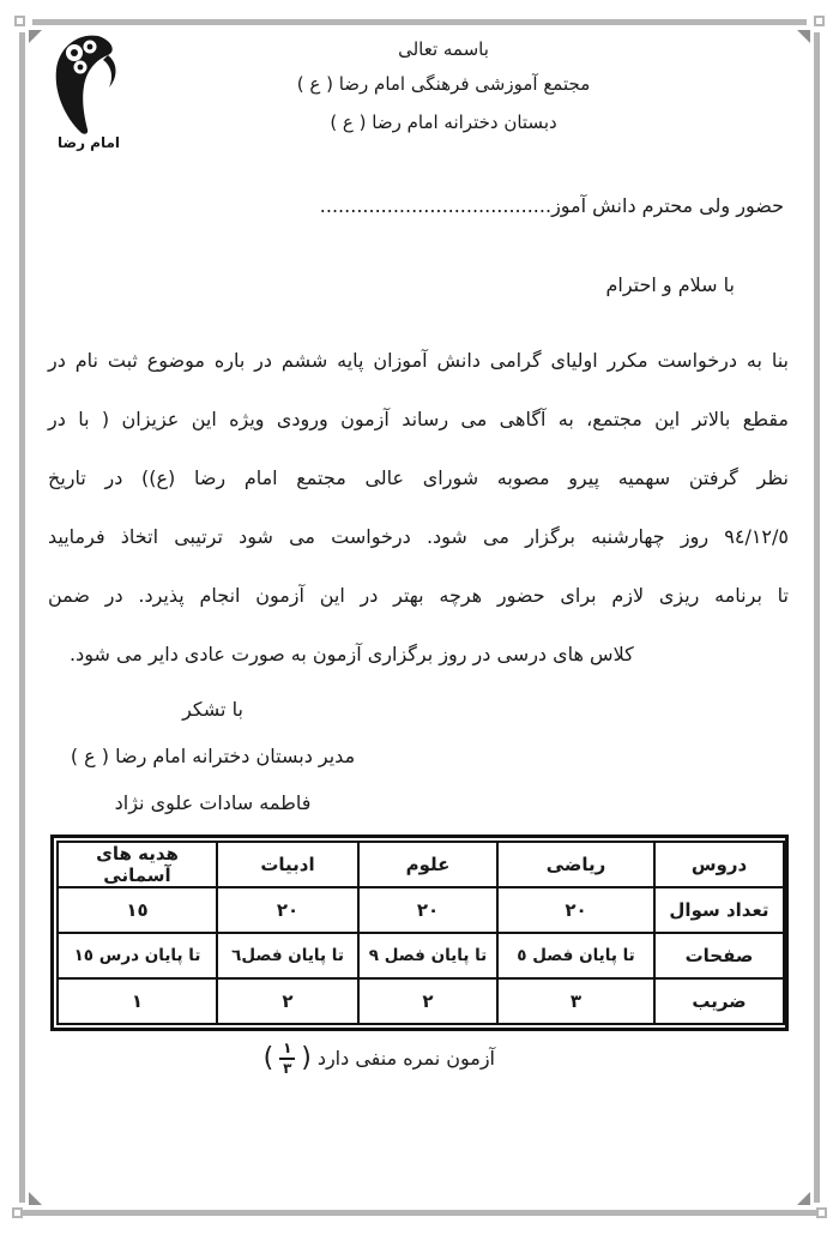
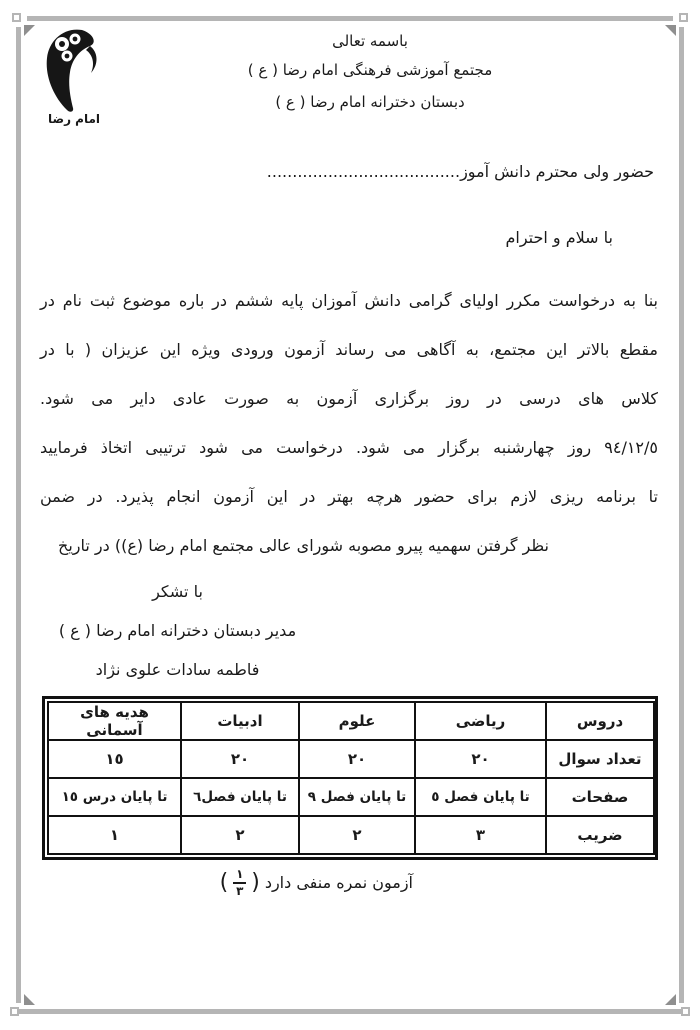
  امام رضا
  باسمه تعالی
  مجتمع آموزشی فرهنگی امام رضا ( ع )
  دبستان دخترانه امام رضا ( ع )
  حضور ولی محترم دانش آموز......................................
  با سلام و احترام
  بنا به درخواست مکرر اولیای گرامی دانش آموزان پایه ششم در باره موضوع ثبت نام در
  مقطع بالاتر این مجتمع، به آگاهی می رساند آزمون ورودی ویژه این عزیزان ( با در
- نظر گرفتن سهمیه پیرو مصوبه شورای عالی مجتمع امام رضا (ع)) در تاریخ
+ کلاس های درسی در روز برگزاری آزمون به صورت عادی دایر می شود.
  ٩٤/١٢/٥ روز چهارشنبه برگزار می شود. درخواست می شود ترتیبی اتخاذ فرمایید
  تا برنامه ریزی لازم برای حضور هرچه بهتر در این آزمون انجام پذیرد. در ضمن
- کلاس های درسی در روز برگزاری آزمون به صورت عادی دایر می شود.
+ نظر گرفتن سهمیه پیرو مصوبه شورای عالی مجتمع امام رضا (ع)) در تاریخ
  با تشکر
  مدیر دبستان دخترانه امام رضا ( ع )
  فاطمه سادات علوی نژاد
  دروس	ریاضی	علوم	ادبیات	هدیه های آسمانی
  تعداد سوال	٢٠	٢٠	٢٠	١٥
  صفحات	تا پایان فصل ٥	تا پایان فصل ٩	تا پایان فصل٦	تا پایان درس ١٥
  ضریب	٣	٢	٢	١
  آزمون نمره منفی دارد
  )
  ١
  ٣
  (
